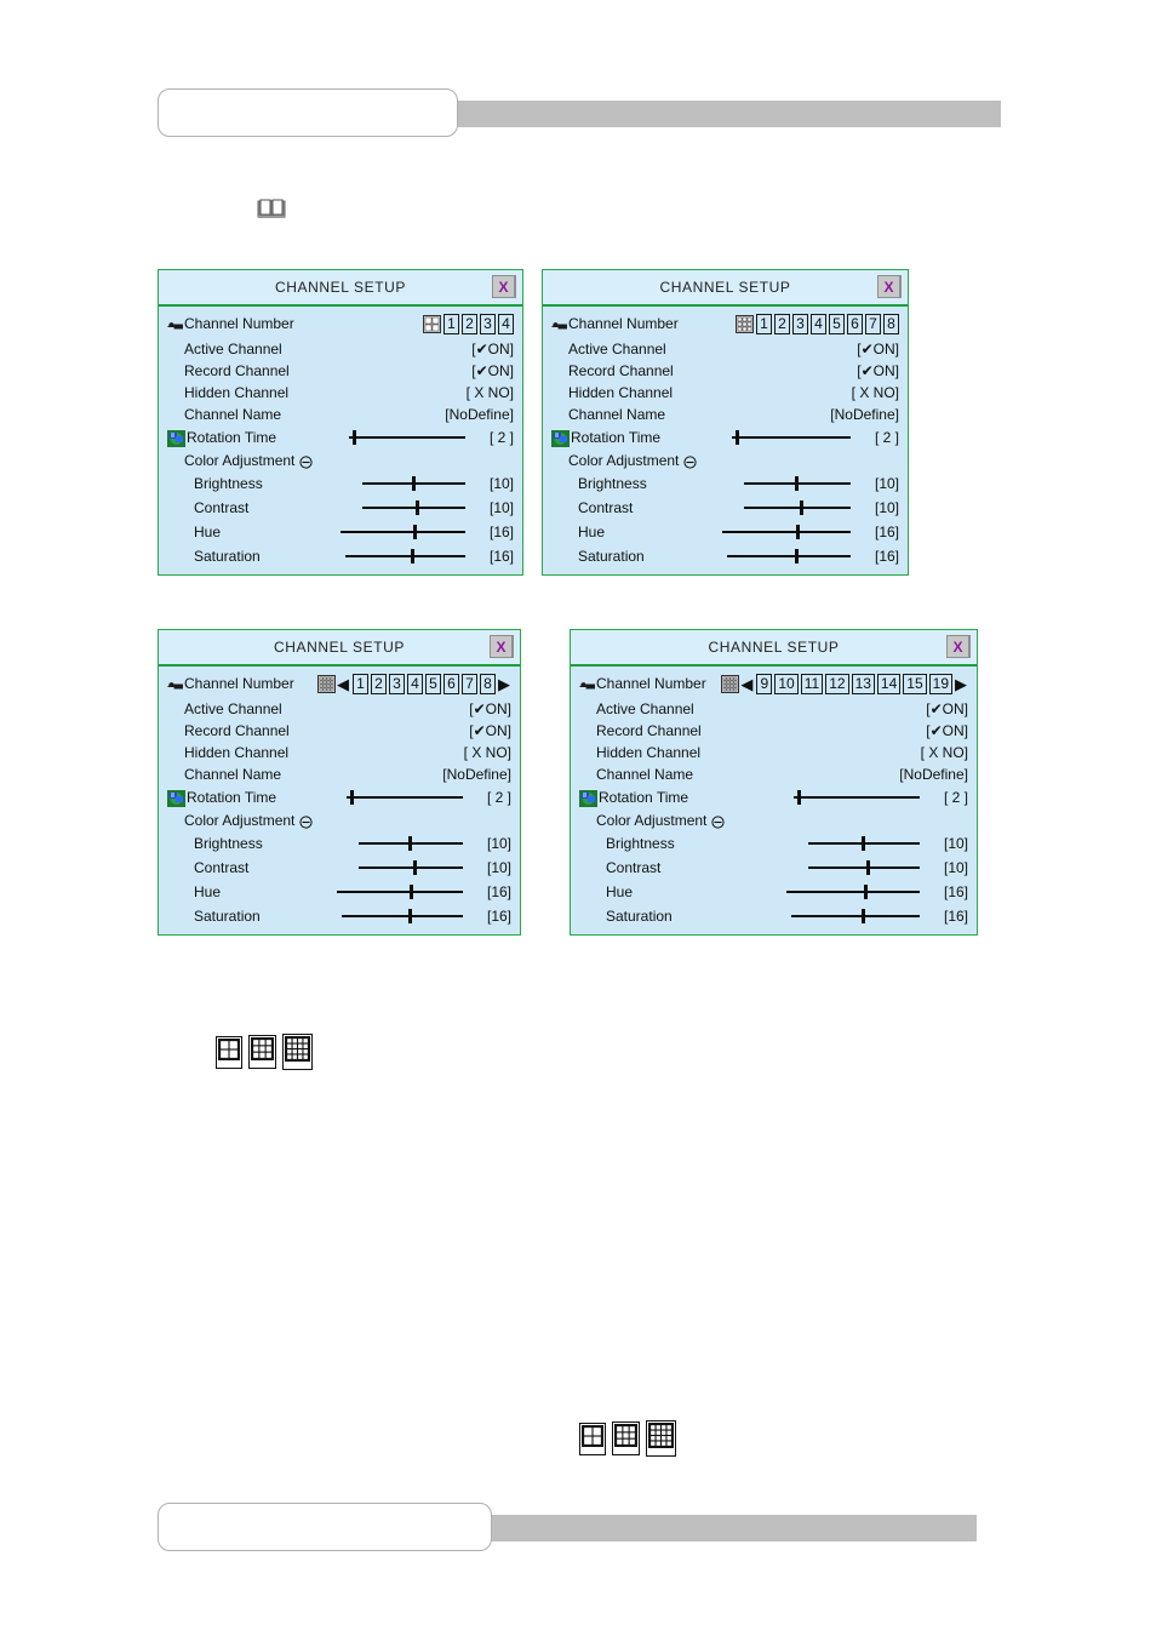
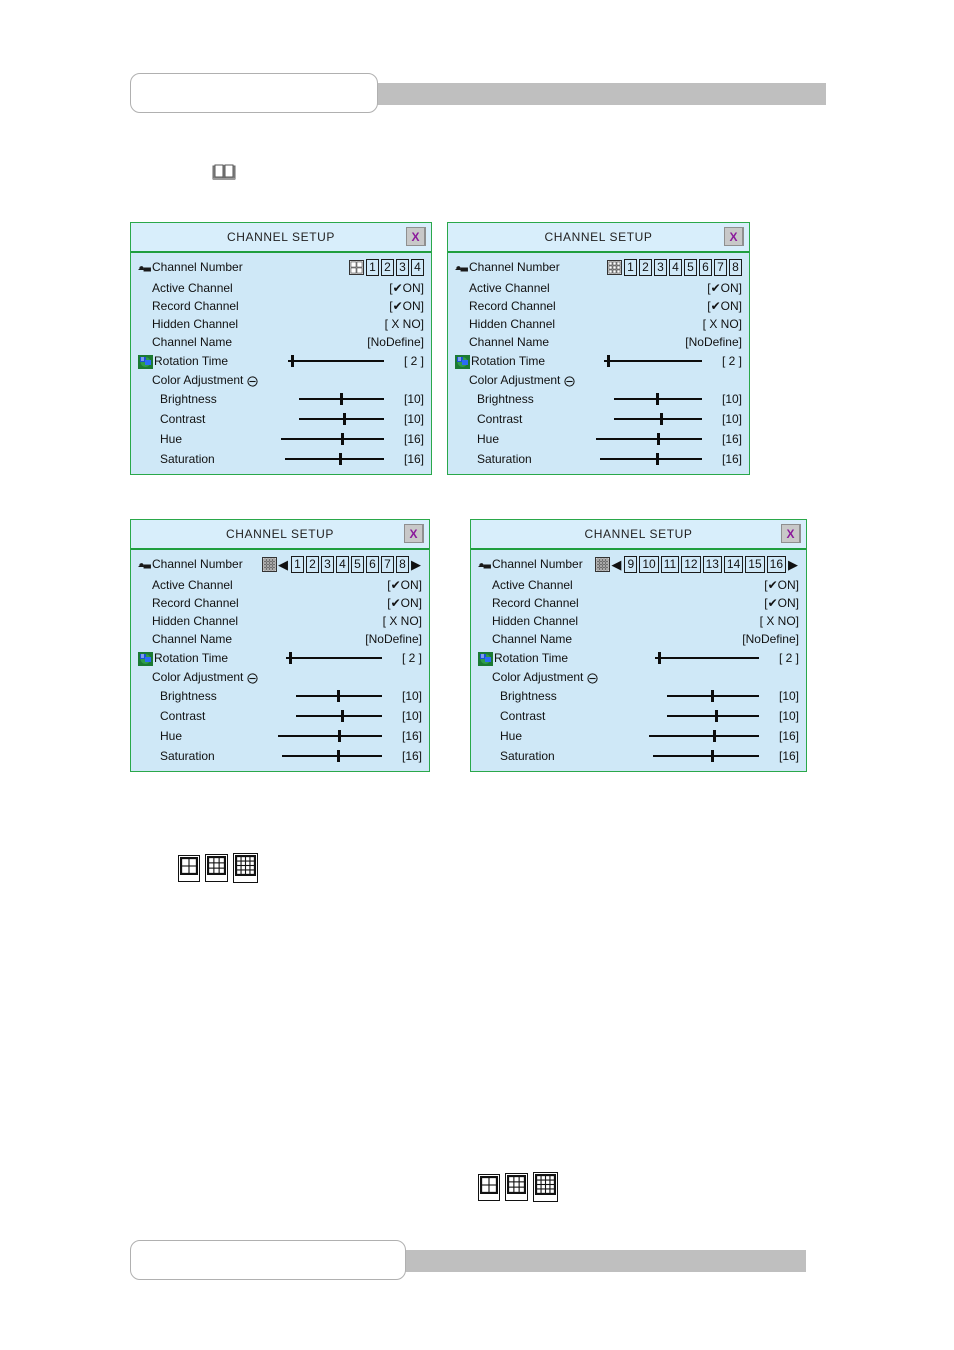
  CHANNEL SETUP
  X
  Channel Number
  1
  2
  3
  4
  Active Channel
  [✔ON]
  Record Channel
  [✔ON]
  Hidden Channel
  [ X NO]
  Channel Name
  [NoDefine]
  Rotation Time
  [ 2 ]
  Color Adjustment
  Brightness
  [10]
  Contrast
  [10]
  Hue
  [16]
  Saturation
  [16]
  CHANNEL SETUP
  X
  Channel Number
  1
  2
  3
  4
  5
  6
  7
  8
  Active Channel
  [✔ON]
  Record Channel
  [✔ON]
  Hidden Channel
  [ X NO]
  Channel Name
  [NoDefine]
  Rotation Time
  [ 2 ]
  Color Adjustment
  Brightness
  [10]
  Contrast
  [10]
  Hue
  [16]
  Saturation
  [16]
  CHANNEL SETUP
  X
  Channel Number
  ◀
  1
  2
  3
  4
  5
  6
  7
  8
  ▶
  Active Channel
  [✔ON]
  Record Channel
  [✔ON]
  Hidden Channel
  [ X NO]
  Channel Name
  [NoDefine]
  Rotation Time
  [ 2 ]
  Color Adjustment
  Brightness
  [10]
  Contrast
  [10]
  Hue
  [16]
  Saturation
  [16]
  CHANNEL SETUP
  X
  Channel Number
  ◀
  9
  10
  11
  12
  13
  14
  15
- 19
+ 16
  ▶
  Active Channel
  [✔ON]
  Record Channel
  [✔ON]
  Hidden Channel
  [ X NO]
  Channel Name
  [NoDefine]
  Rotation Time
  [ 2 ]
  Color Adjustment
  Brightness
  [10]
  Contrast
  [10]
  Hue
  [16]
  Saturation
  [16]
